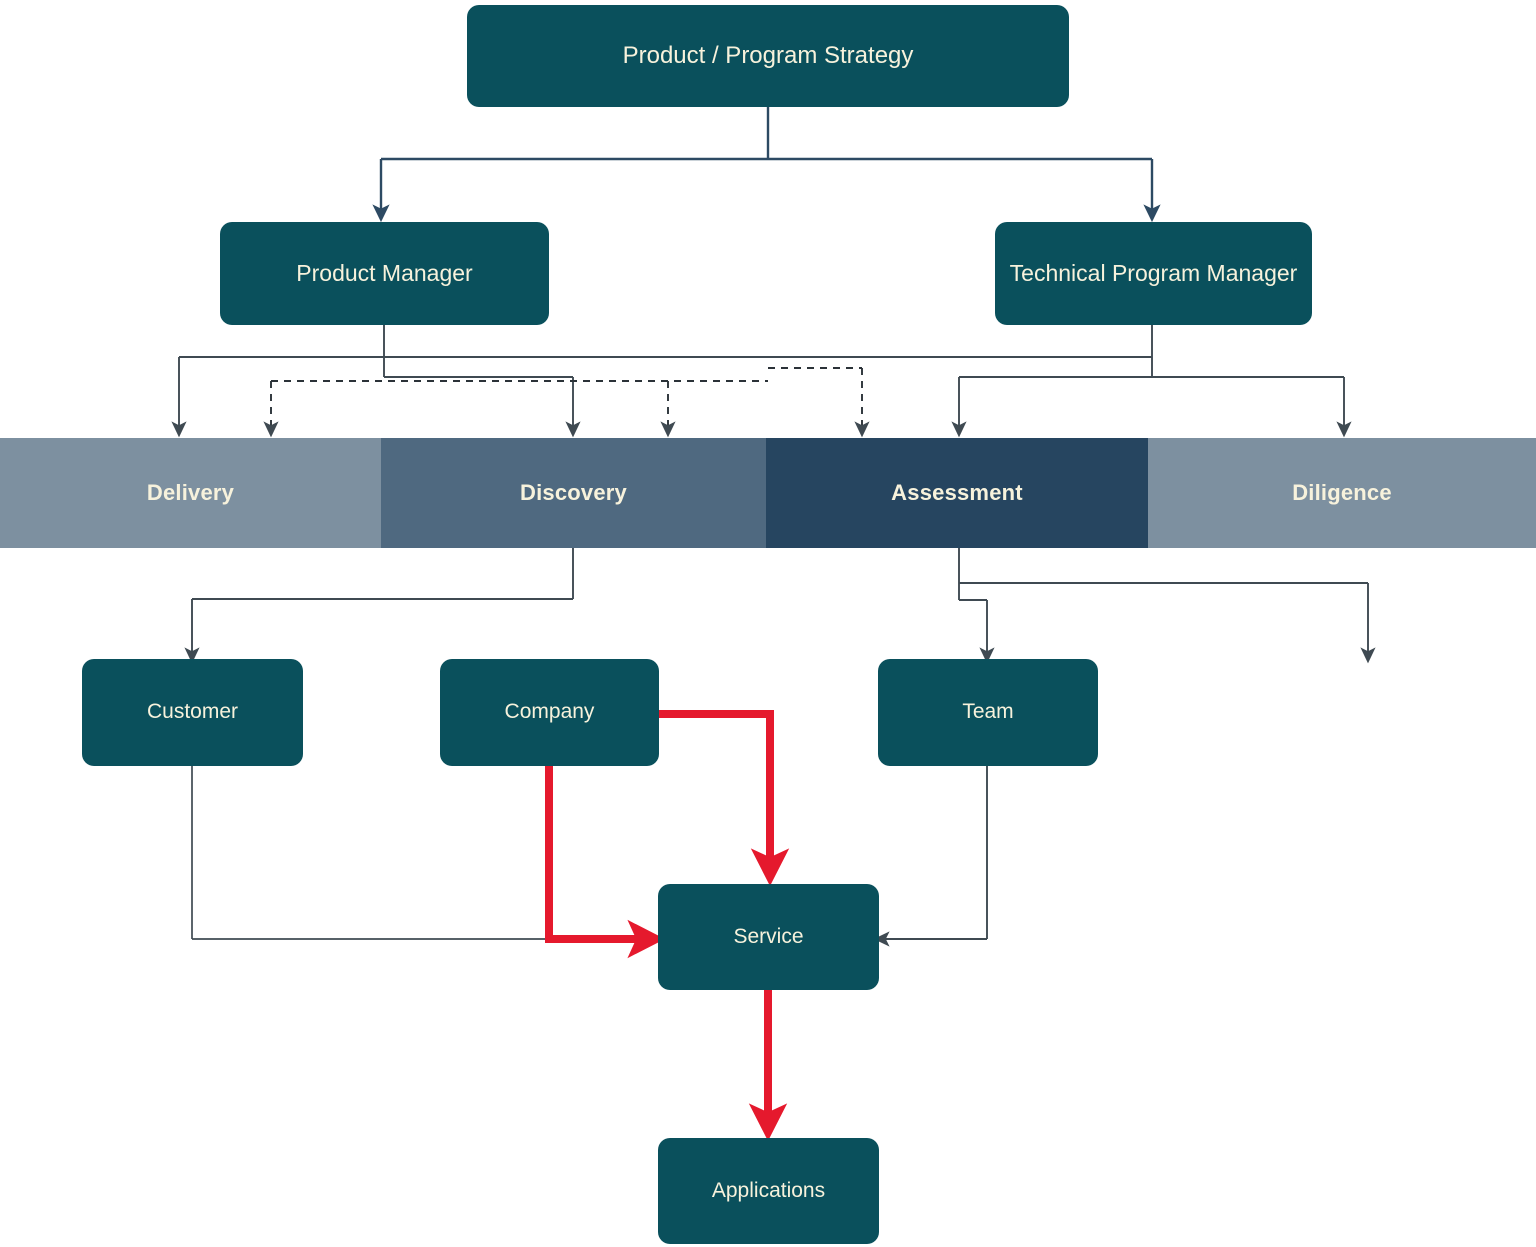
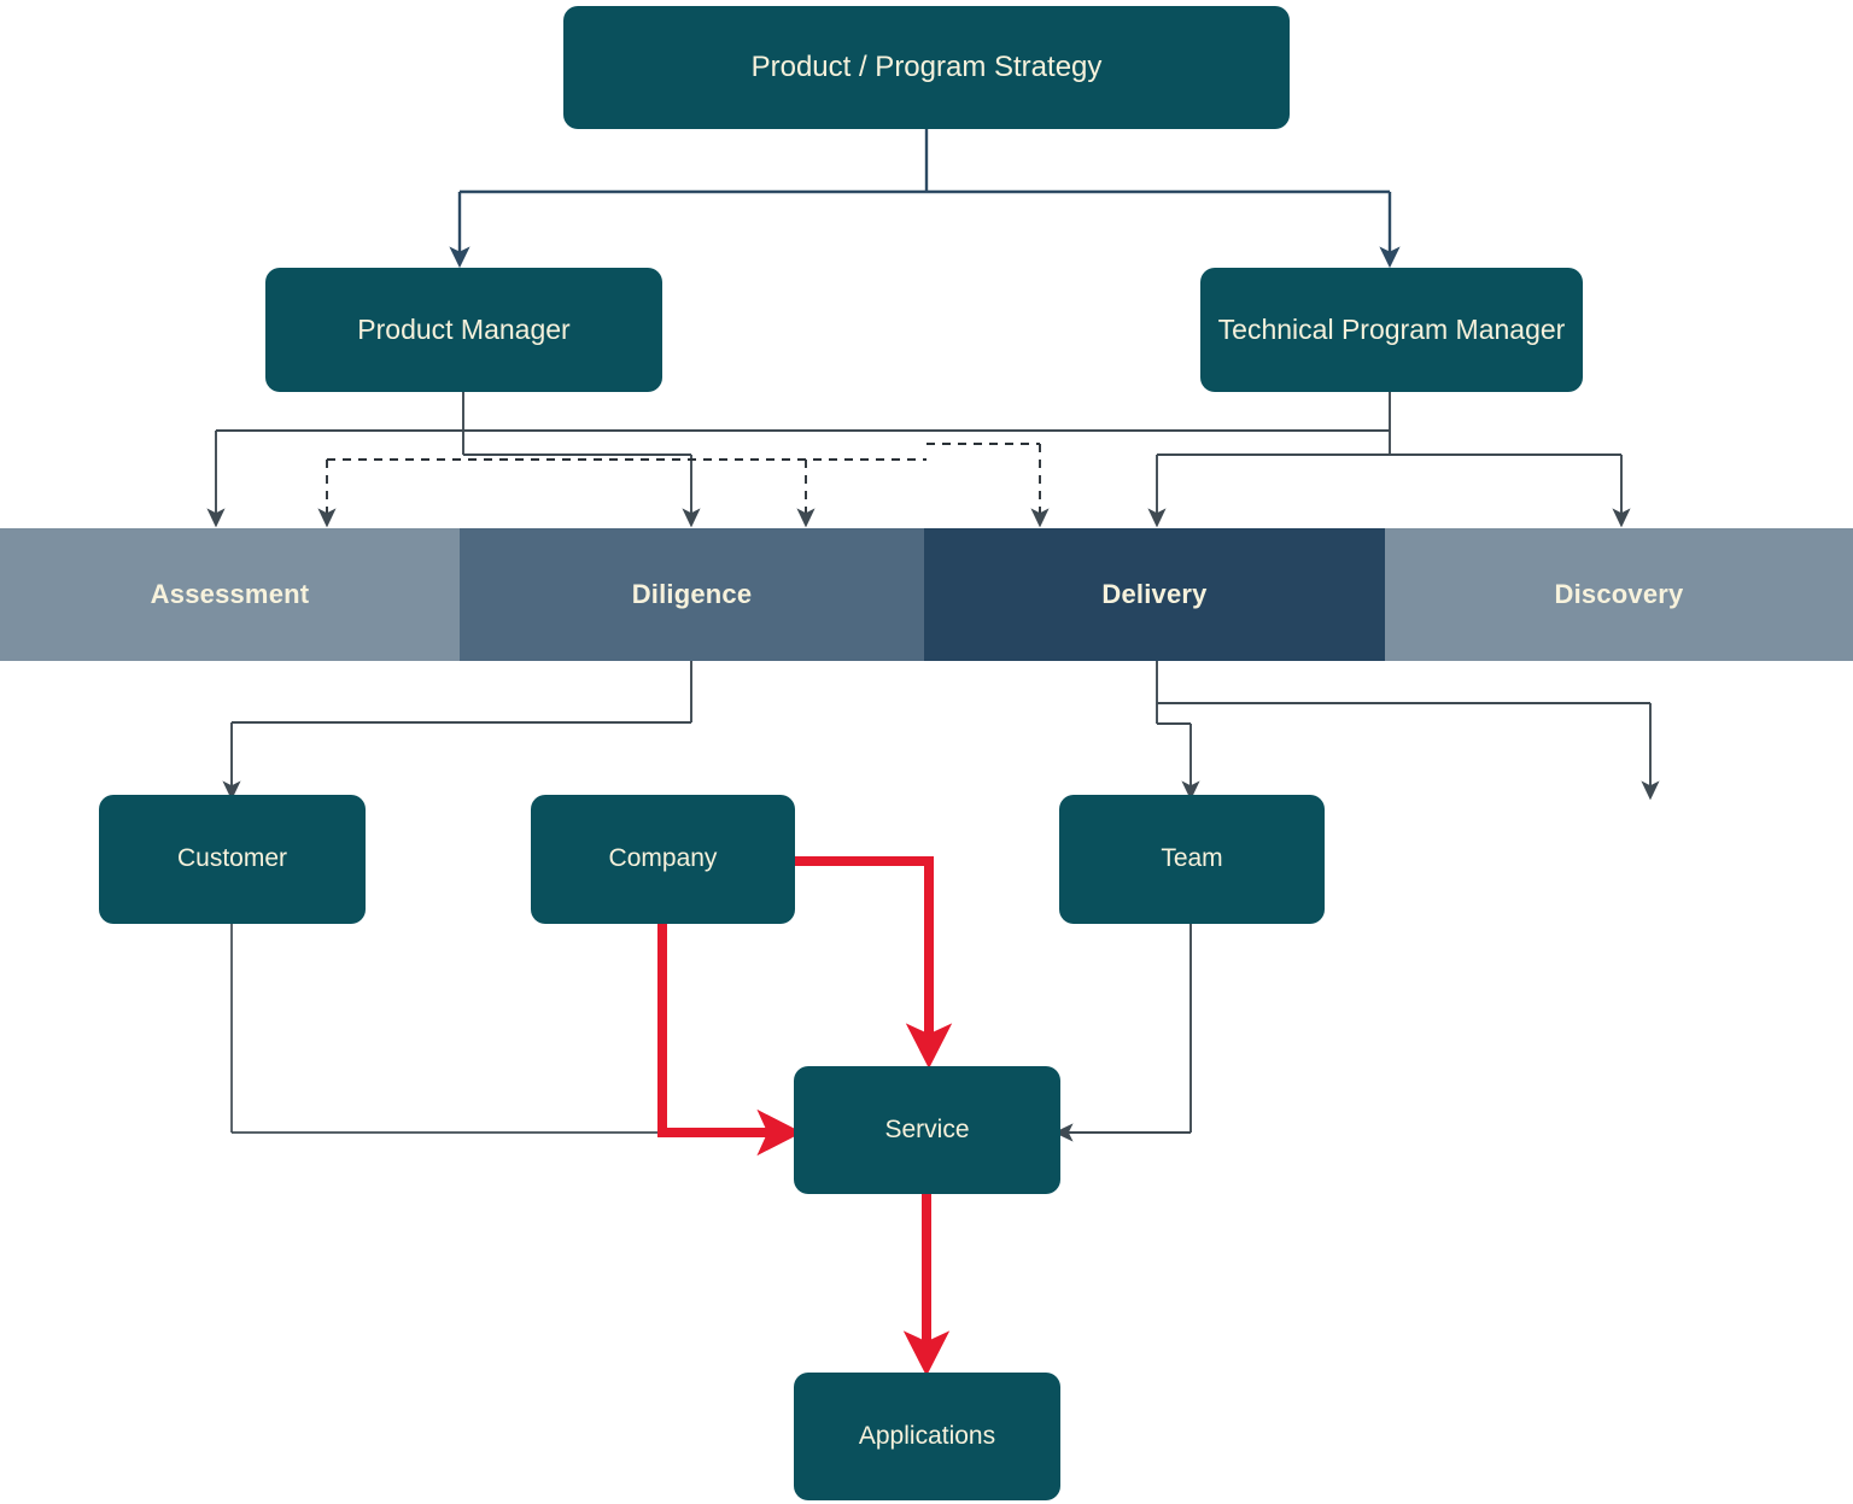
  Product / Program Strategy
  Product Manager
  Technical Program Manager
- Delivery
+ Assessment
- Discovery
+ Diligence
- Assessment
+ Delivery
- Diligence
+ Discovery
  Customer
  Company
  Team
  Service
  Applications
